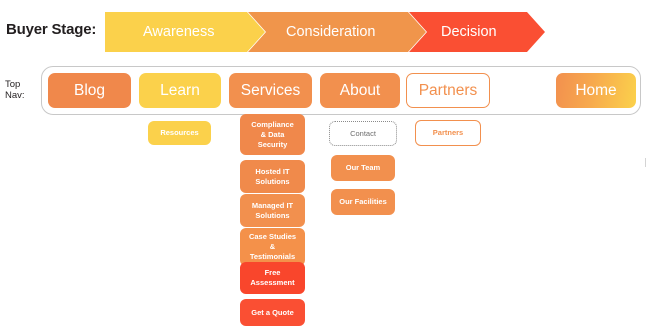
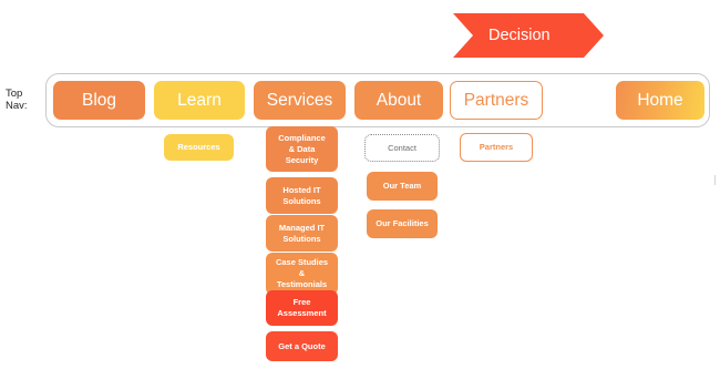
- Buyer Stage:
- Awareness
- Consideration
  Decision
  Top
  Nav:
  Blog
  Learn
  Services
  About
  Partners
  Home
  Resources
  Compliance
  & Data
  Security
  Hosted IT
  Solutions
  Managed IT
  Solutions
  Case Studies
  &
  Testimonials
  Free
  Assessment
  Get a Quote
  Contact
  Our Team
  Our Facilities
  Partners
